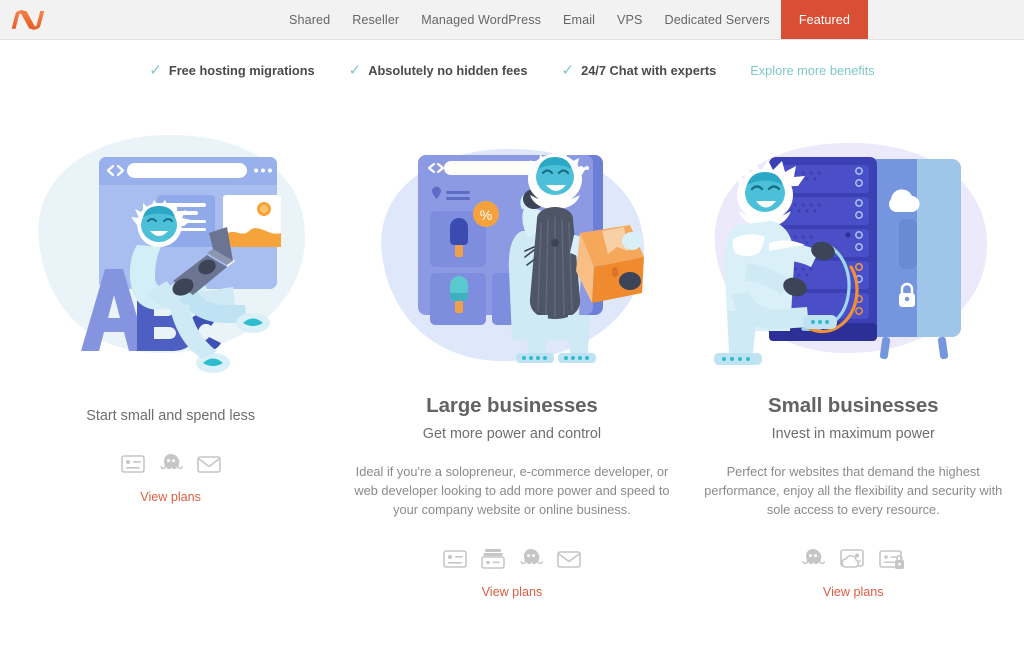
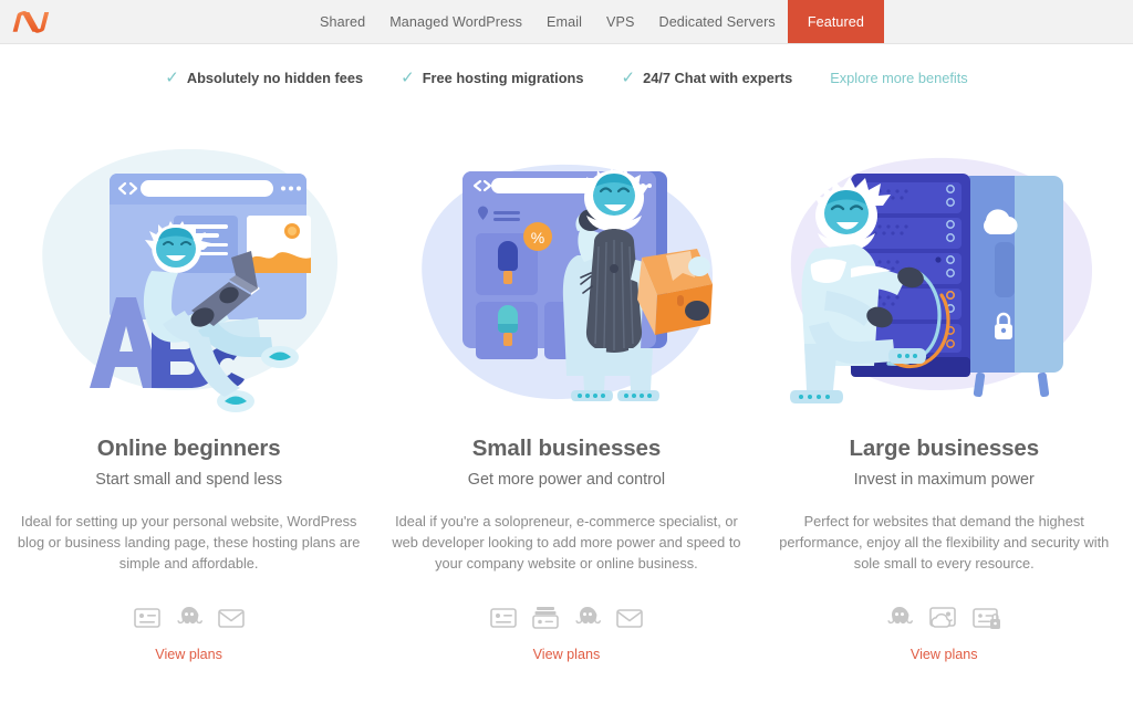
  Shared
- Reseller
  Managed WordPress
  Email
  VPS
  Dedicated Servers
  Featured
  ✓
- Free hosting migrations
+ Absolutely no hidden fees
  ✓
- Absolutely no hidden fees
+ Free hosting migrations
  ✓
  24/7 Chat with experts
  Explore more benefits
+ Online beginners
  Start small and spend less
+ Ideal for setting up your personal website, WordPress blog or business landing page, these hosting plans are simple and affordable.
  View plans
  %
- Large businesses
+ Small businesses
  Get more power and control
- Ideal if you're a solopreneur, e-commerce developer, or web developer looking to add more power and speed to your company website or online business.
+ Ideal if you're a solopreneur, e-commerce specialist, or web developer looking to add more power and speed to your company website or online business.
  View plans
- Small businesses
+ Large businesses
  Invest in maximum power
- Perfect for websites that demand the highest performance, enjoy all the flexibility and security with sole access to every resource.
+ Perfect for websites that demand the highest performance, enjoy all the flexibility and security with sole small to every resource.
  View plans
